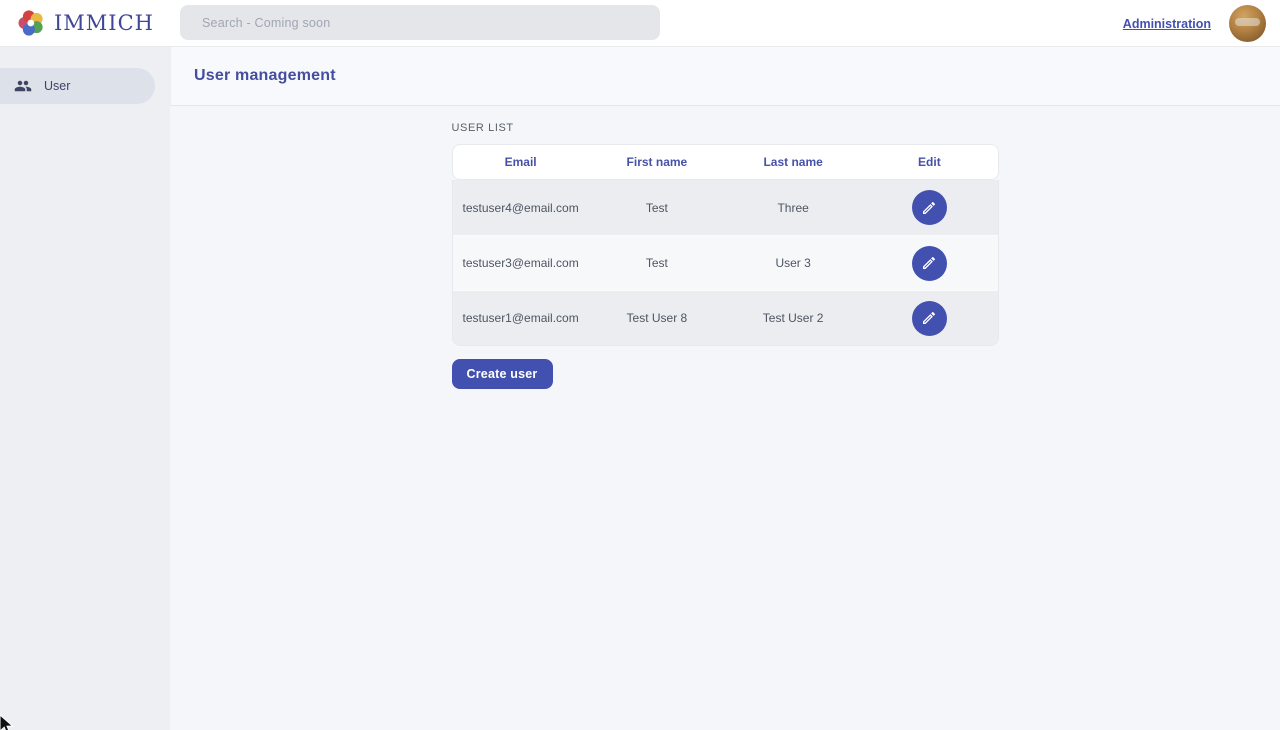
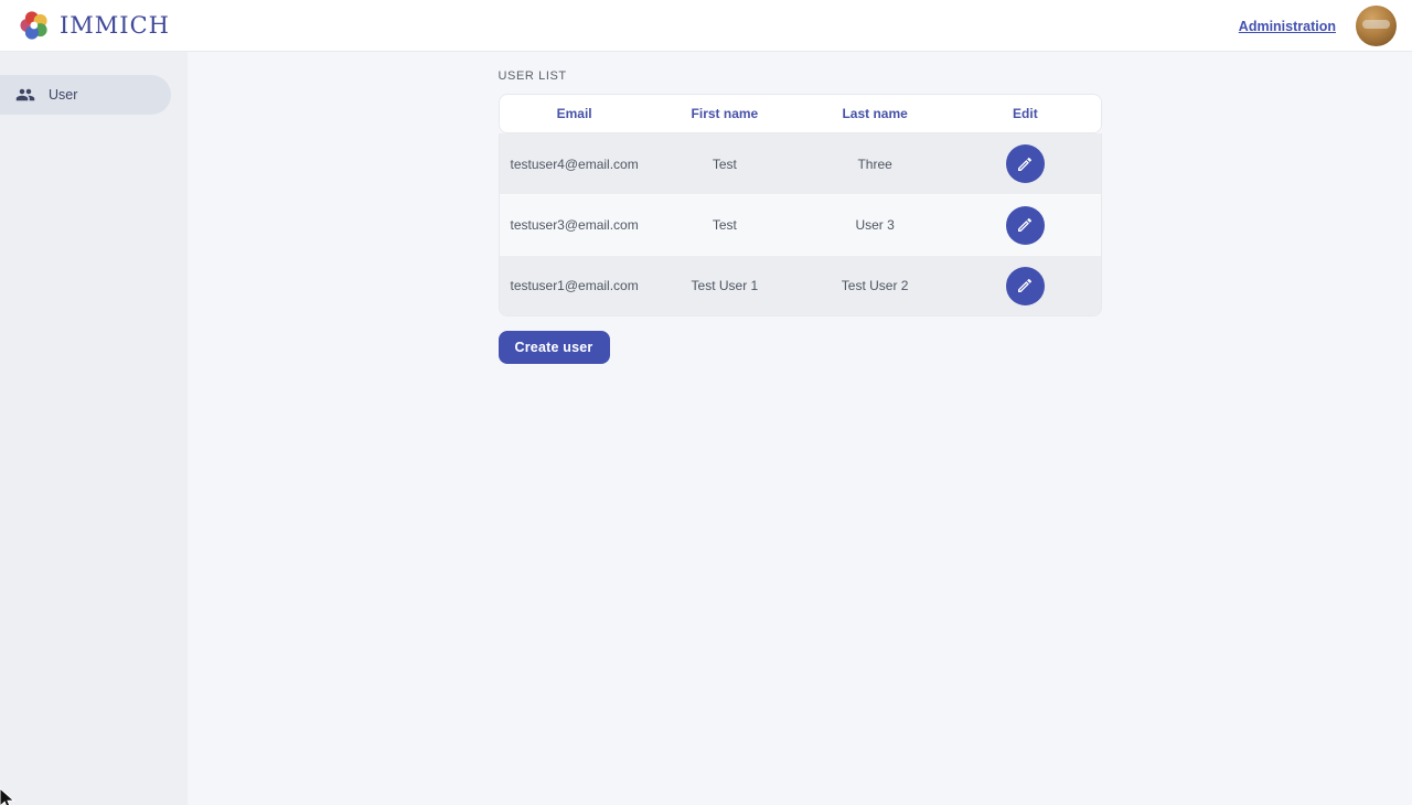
  IMMICH
- Search - Coming soon
  Administration
  User
- User management
  USER LIST
  Email
  First name
  Last name
  Edit
  testuser4@email.com
  Test
  Three
  testuser3@email.com
  Test
  User 3
  testuser1@email.com
- Test User 8
+ Test User 1
  Test User 2
  Create user
